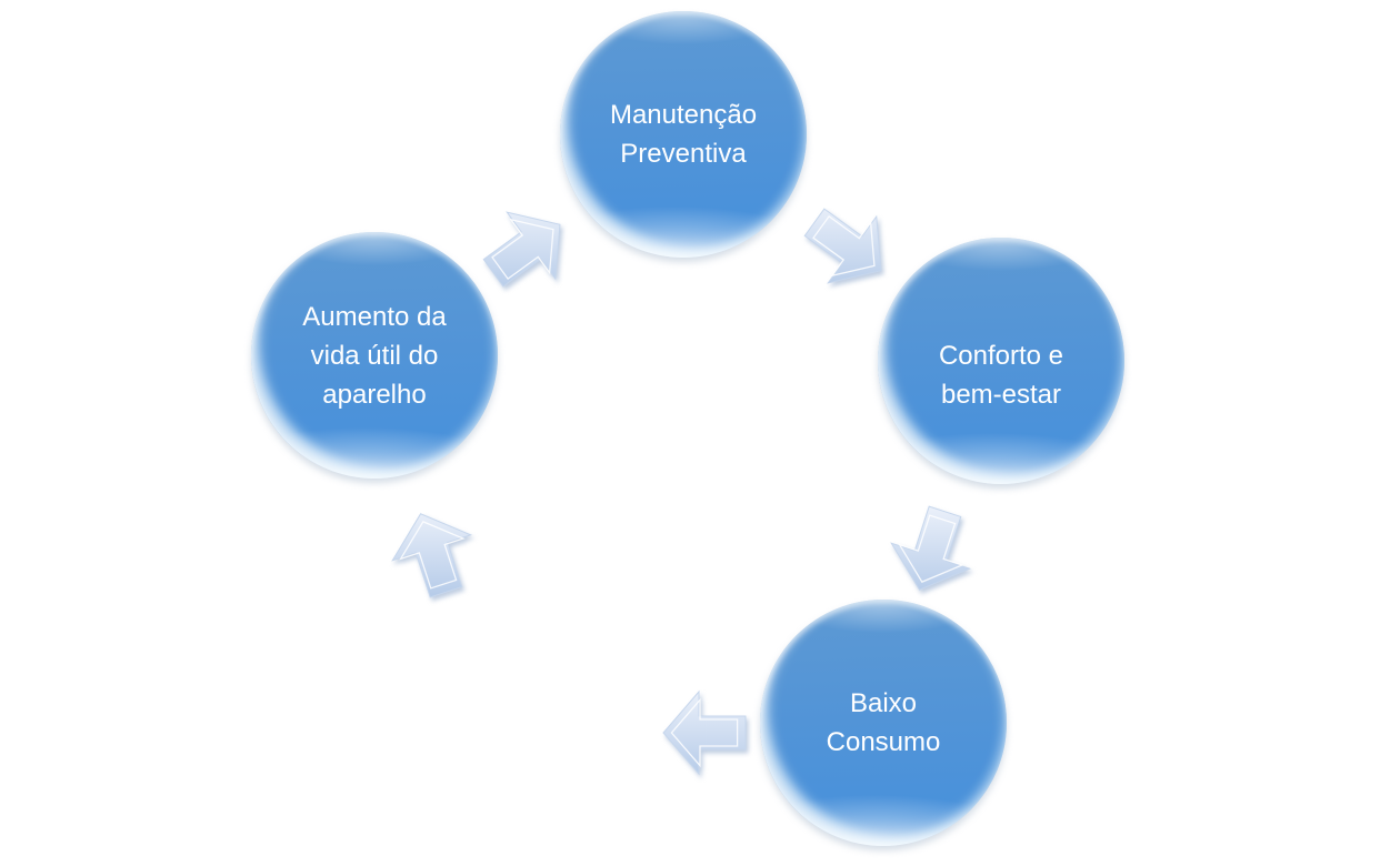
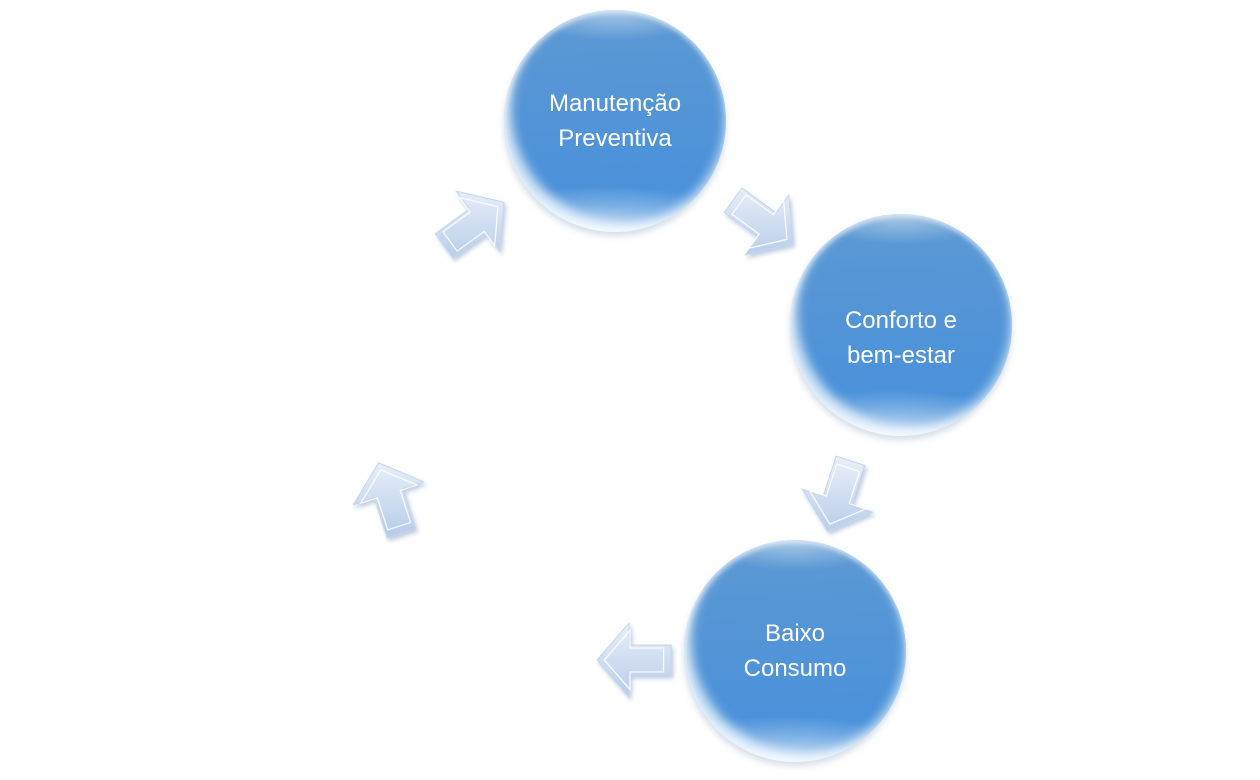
  Manutenção
  Preventiva
  Conforto e
  bem-estar
  Baixo
  Consumo
- Aumento da
- vida útil do
- aparelho
